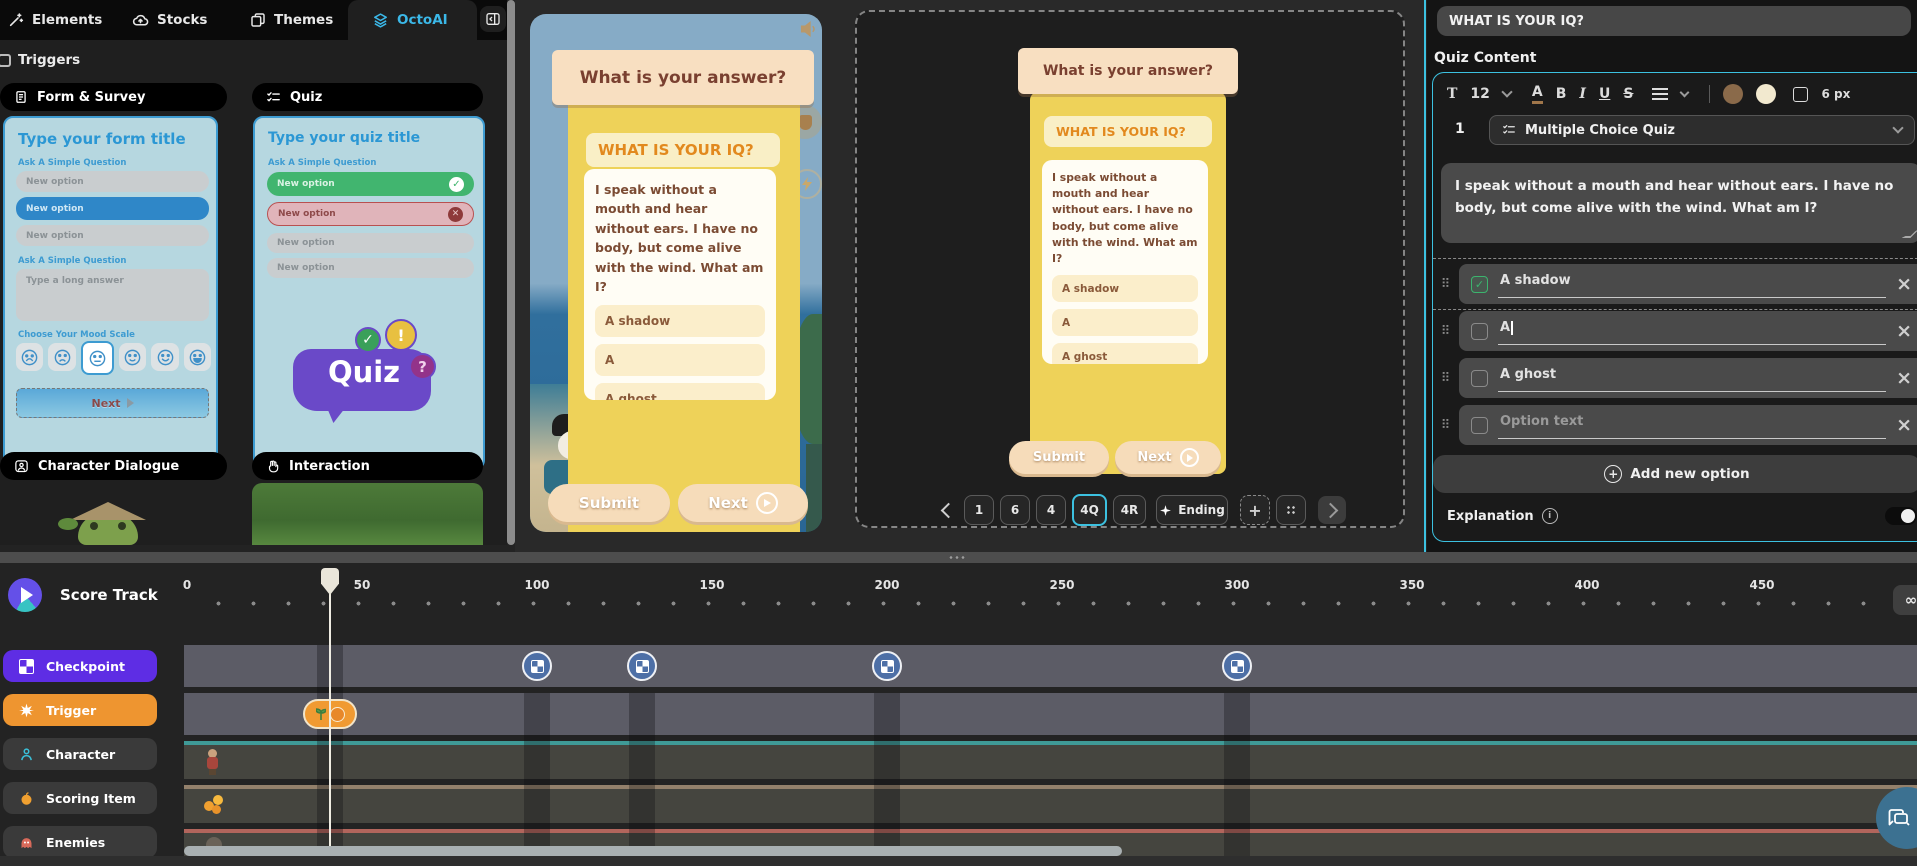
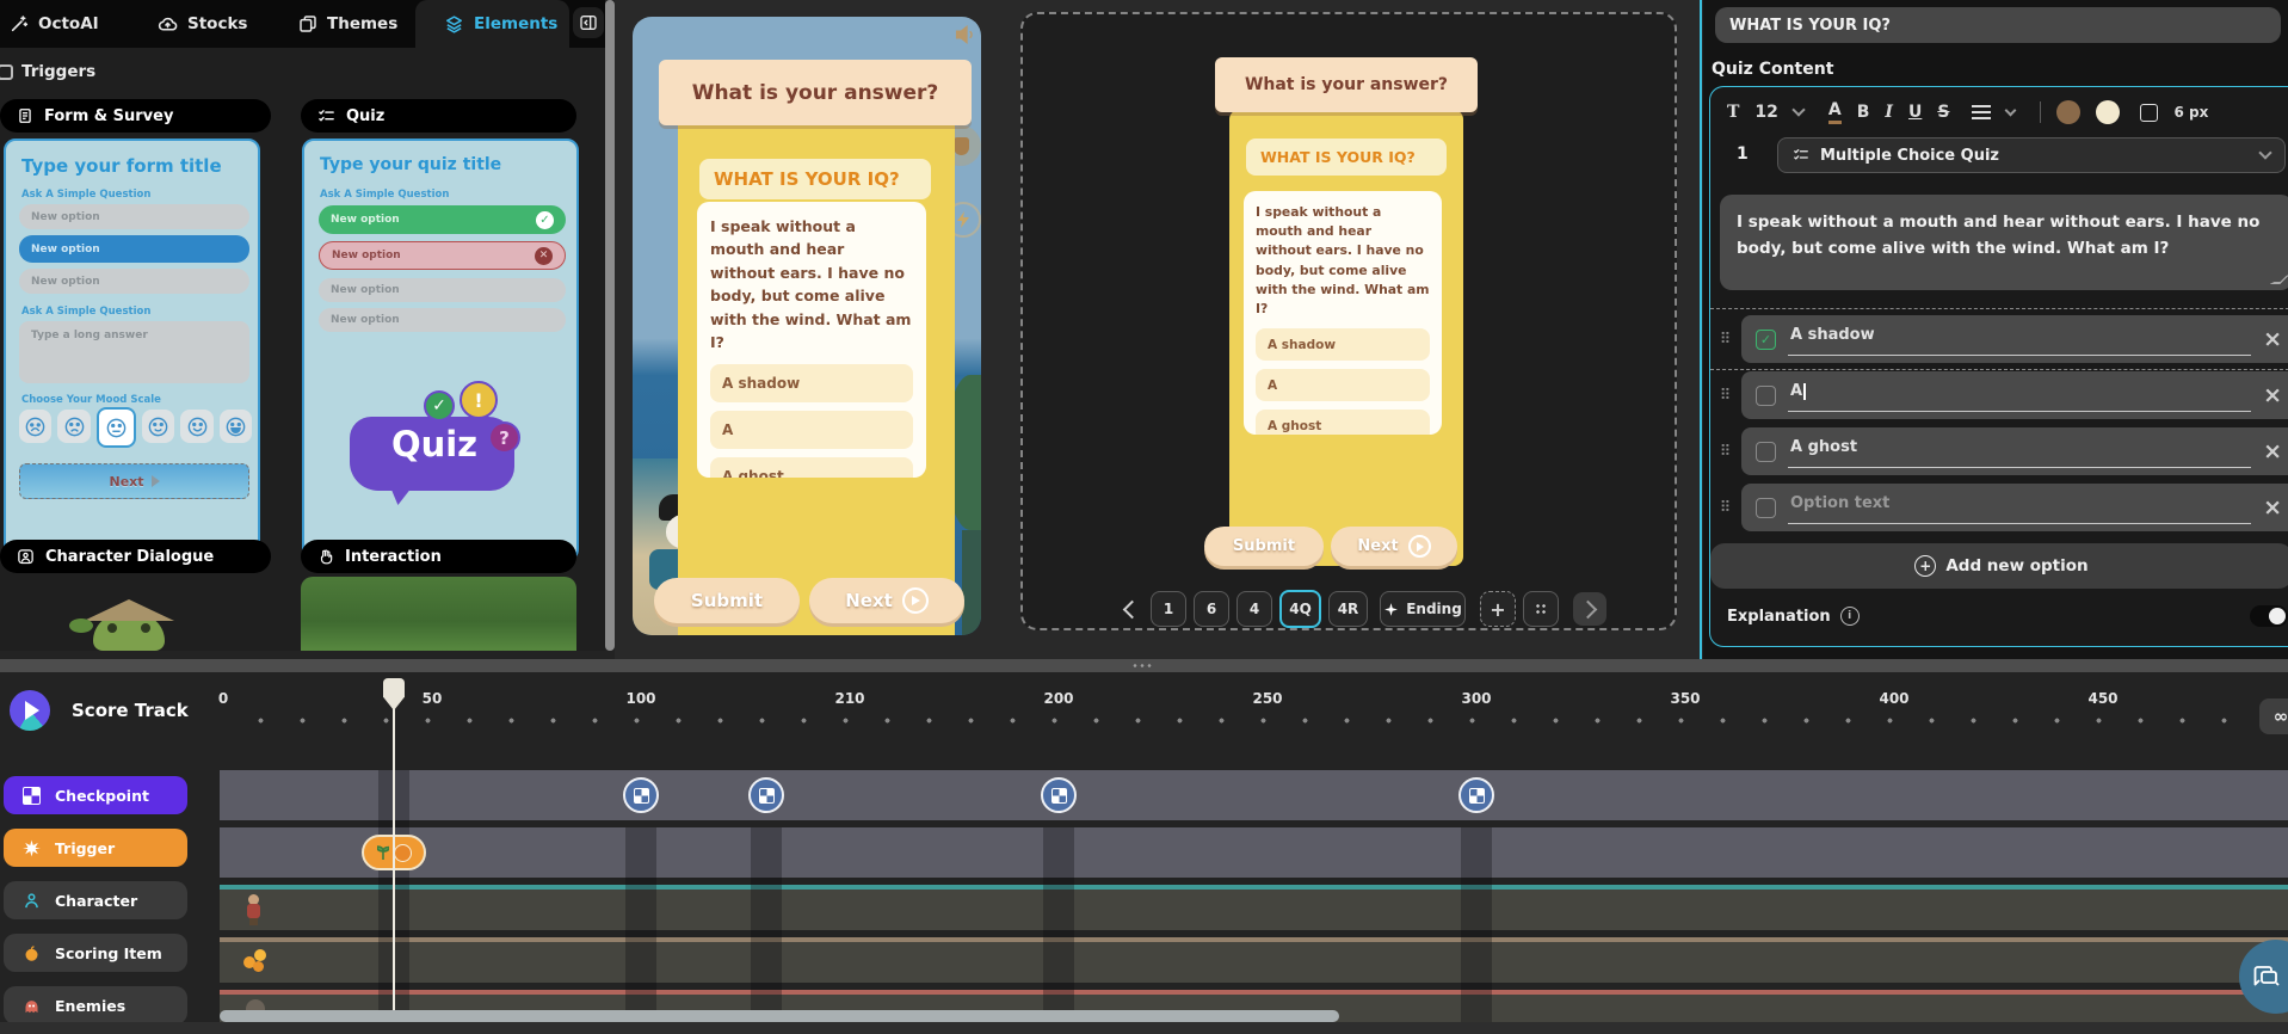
- Elements
+ OctoAI
  Stocks
  Themes
- OctoAI
+ Elements
  Triggers
  Form & Survey
  Quiz
  Type your form title
  Ask A Simple Question
  New option
  New option
  New option
  Ask A Simple Question
  Type a long answer
  Choose Your Mood Scale
  Next
  Type your quiz title
  Ask A Simple Question
  New option
  ✓
  New option
  ✕
  New option
  New option
  Quiz
  ✓
  !
  ?
  Character Dialogue
  Interaction
  What is your answer?
  WHAT IS YOUR IQ?
  I speak without a mouth and hear without ears. I have no body, but come alive with the wind. What am I?
  A shadow
  A
  A ghost
  Submit
  Next
  What is your answer?
  WHAT IS YOUR IQ?
  I speak without a mouth and hear without ears. I have no body, but come alive with the wind. What am I?
  A shadow
  A
  A ghost
  Submit
  Next
  1
  6
  4
  4Q
  4R
  Ending
  +
  WHAT IS YOUR IQ?
  Quiz Content
  T
  12
  A
  B
  I
  U
  S
  6 px
  1
  Multiple Choice Quiz
  I speak without a mouth and hear without ears. I have no body, but come alive with the wind. What am I?
  ⠿
  ✓
  A shadow
  ×
  ⠿
  A
  ×
  ⠿
  A ghost
  ×
  ⠿
  Option text
  ×
  +
  Add new option
  Explanation
  i
  Score Track
  0
  50
  100
- 150
+ 210
  200
  250
  300
  350
  400
  450
  ∞
  Checkpoint
  Trigger
  Character
  Scoring Item
  Enemies
